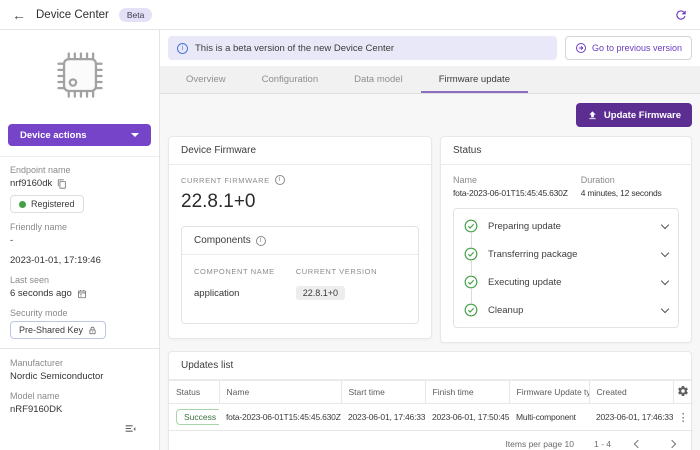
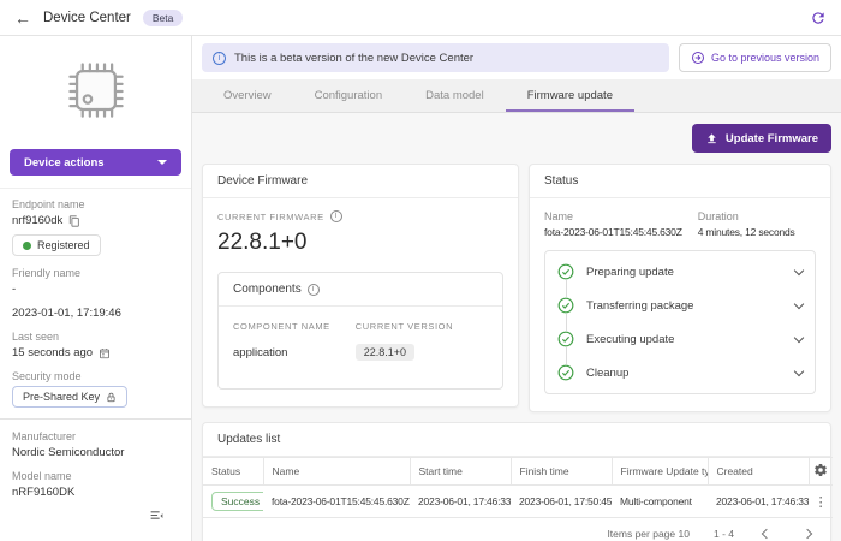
  ←
  Device Center
  Beta
  Device actions
  Endpoint name
  nrf9160dk
  Registered
  Friendly name
  -
  2023-01-01, 17:19:46
  Last seen
- 6 seconds ago
+ 15 seconds ago
  Security mode
  Pre-Shared Key
  Manufacturer
  Nordic Semiconductor
  Model name
  nRF9160DK
  This is a beta version of the new Device Center
  Go to previous version
  Overview
  Configuration
  Data model
  Firmware update
  Update Firmware
  Device Firmware
  CURRENT FIRMWARE
  22.8.1+0
  Components
  COMPONENT NAME
  CURRENT VERSION
  application
  22.8.1+0
  Status
  Name
  fota-2023-06-01T15:45:45.630Z
  Duration
  4 minutes, 12 seconds
  Preparing update
  Transferring package
  Executing update
  Cleanup
  Updates list
  Status	Name	Start time	Finish time	Firmware Update ty	Created
  Success	fota-2023-06-01T15:45:45.630Z	2023-06-01, 17:46:33	2023-06-01, 17:50:45	Multi-component	2023-06-01, 17:46:33	⋮
  Items per page 10
  1 - 4
